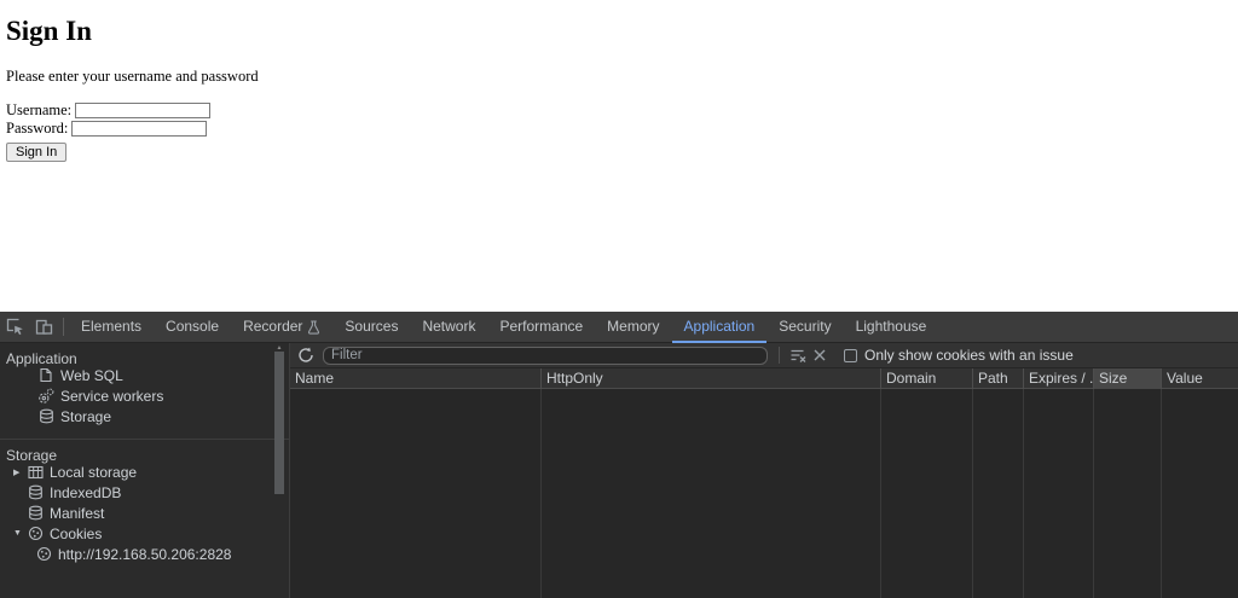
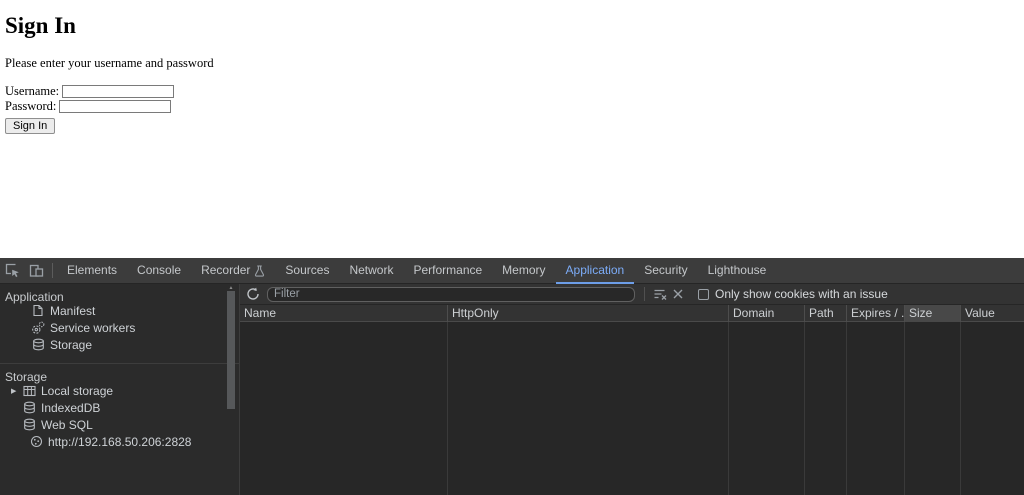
  Sign In
  Please enter your username and password
  Username:
  Password:
  Sign In
  Elements
  Console
  Recorder
  Sources
  Network
  Performance
  Memory
  Application
  Security
  Lighthouse
  Application
- Web SQL
+ Manifest
  Service workers
  Storage
  Storage
  Local storage
  IndexedDB
- Manifest
+ Web SQL
- Cookies
  http://192.168.50.206:2828
  Filter
  Only show cookies with an issue
  Name
  HttpOnly
  Domain
  Path
  Expires / .
  Size
  Value
